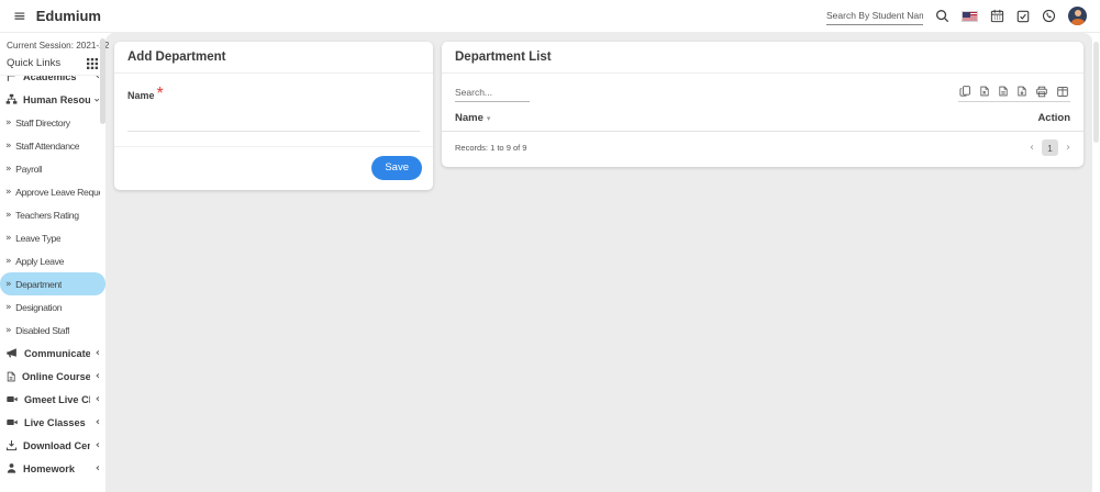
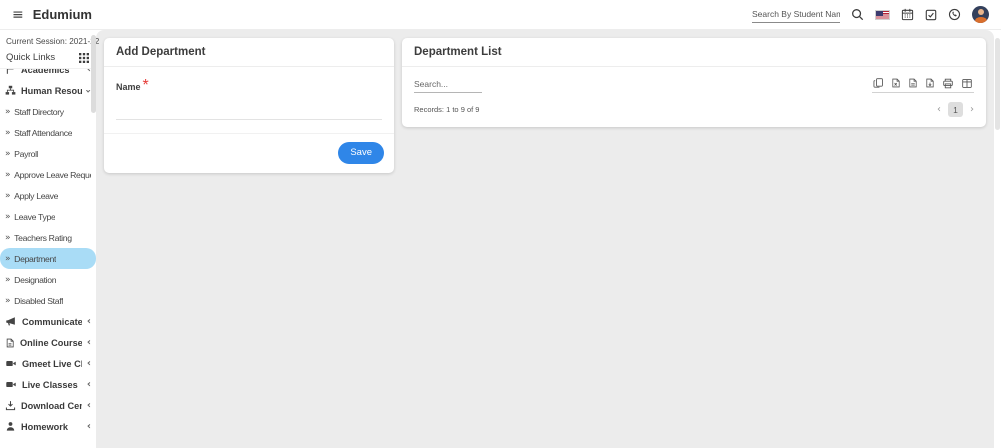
  ≡
  Edumium
  Search By Student Nam
  Current Session: 2021-2
  Quick Links
  Academics
  ‹
  Human Resou
  »
  Staff Directory
  »
  Staff Attendance
  »
  Payroll
  »
  Approve Leave Requ
  »
- Teachers Rating
+ Apply Leave
  »
  Leave Type
  »
- Apply Leave
+ Teachers Rating
  »
  Department
  »
  Designation
  »
  Disabled Staff
  Communicate
  ‹
  Online Course
  ‹
  ‹
  Live Classes
  ‹
  Download Ce
  ‹
  Homework
  ‹
  Add Department
  Name *
  Save
  Department List
  Search...
- Name ▾
- Action
  Records: 1 to 9 of 9
  ‹
  1
  ›
